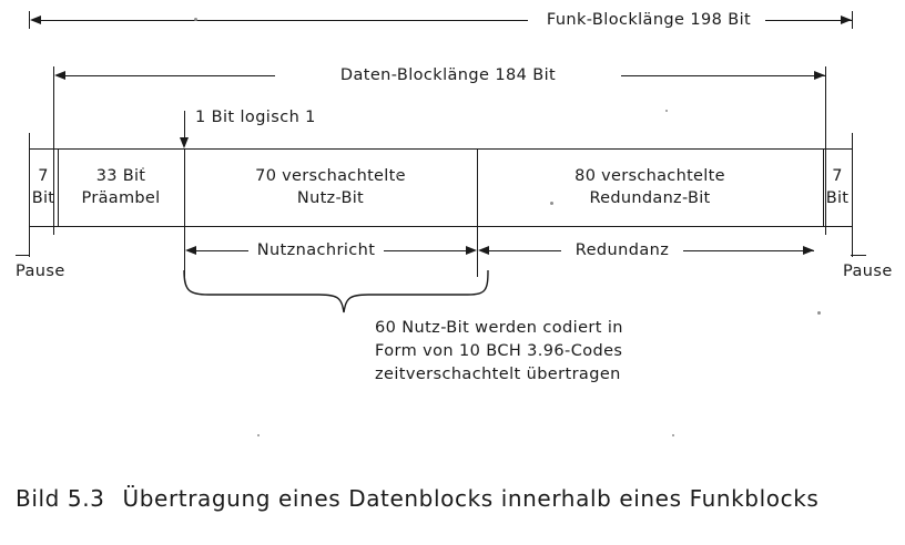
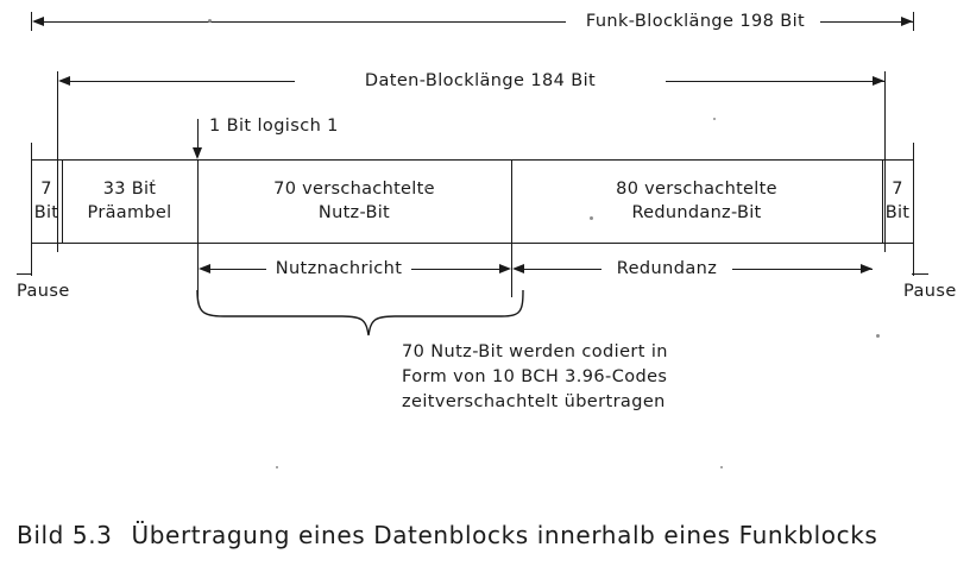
  Funk-Blocklänge 198 Bit
  Daten-Blocklänge 184 Bit
  1 Bit logisch 1
  7
  Bit
  33 Bit
  Präambel
  70 verschachtelte
  Nutz-Bit
  80 verschachtelte
  Redundanz-Bit
  7
  Bit
  Nutznachricht
  Redundanz
  Pause
  Pause
- 60 Nutz-Bit werden codiert in
+ 70 Nutz-Bit werden codiert in
  Form von 10 BCH 3.96-Codes
  zeitverschachtelt übertragen
  Bild 5.3 Übertragung eines Datenblocks innerhalb eines Funkblocks
